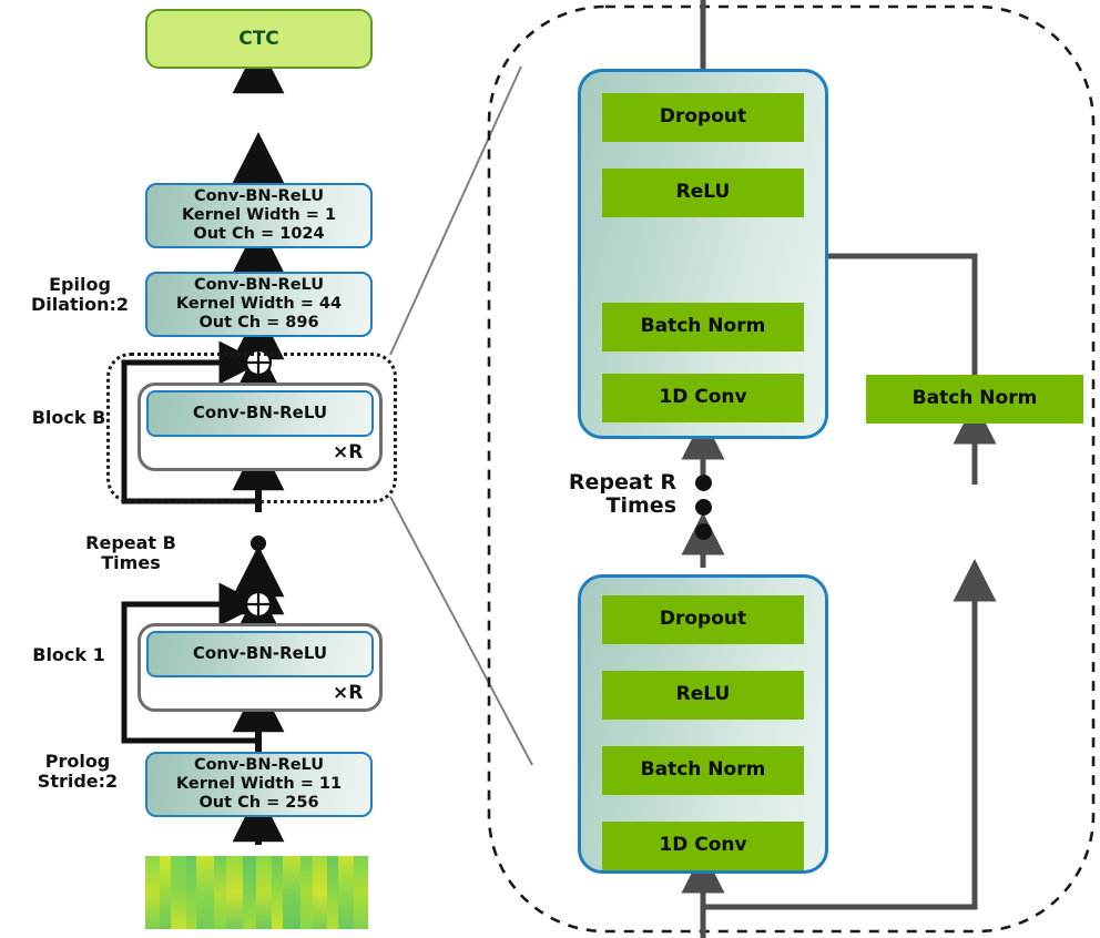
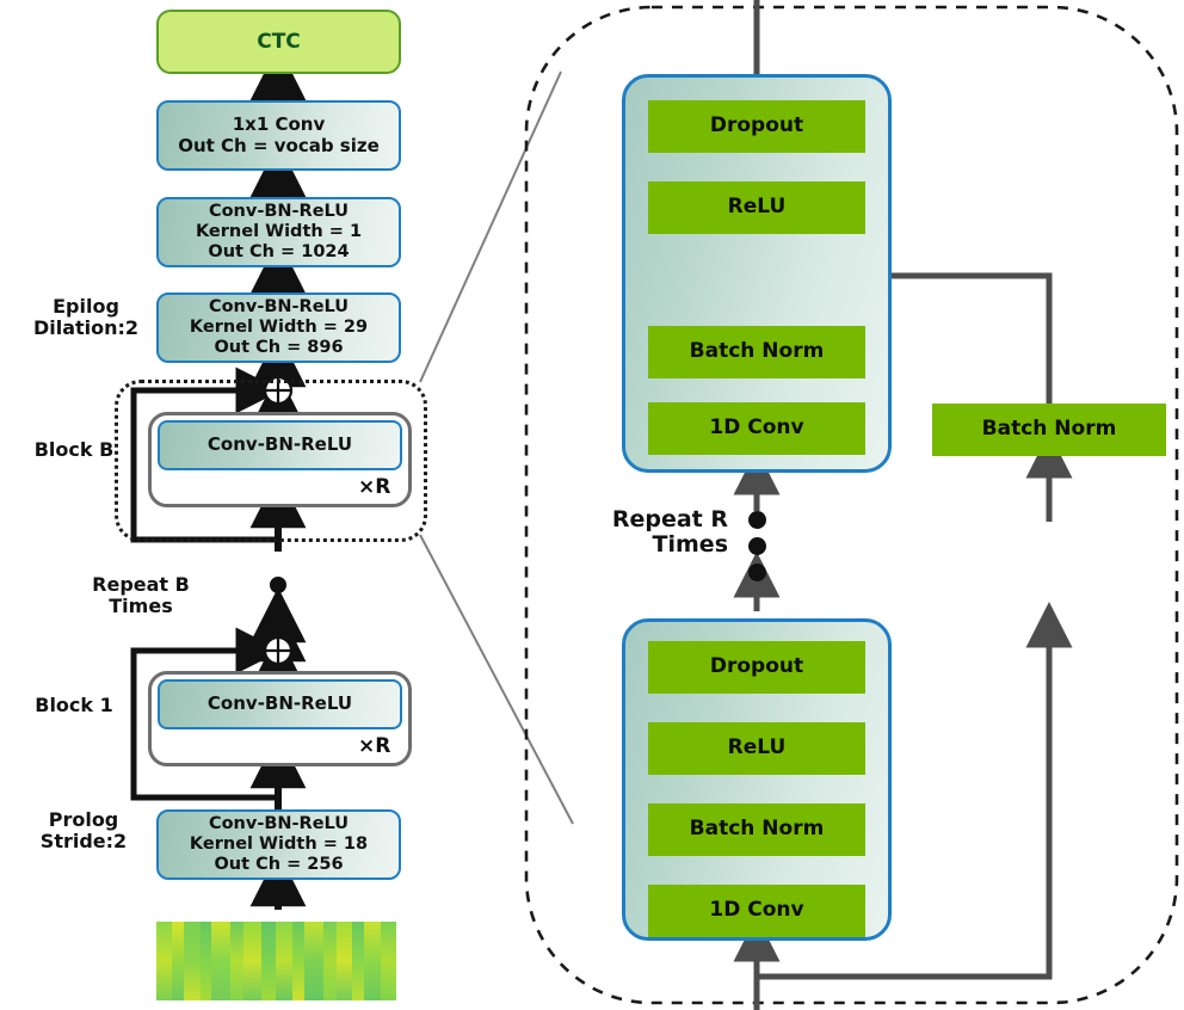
  CTC
+ 1x1 Conv
+ Out Ch = vocab size
  Conv-BN-ReLU
  Kernel Width = 1
  Out Ch = 1024
  Conv-BN-ReLU
- Kernel Width = 44
+ Kernel Width = 29
  Out Ch = 896
  Epilog
  Dilation:2
  Conv-BN-ReLU
  ×R
  Block B
  Repeat B
  Times
  Conv-BN-ReLU
  ×R
  Block 1
  Prolog
  Stride:2
  Conv-BN-ReLU
- Kernel Width = 11
+ Kernel Width = 18
  Out Ch = 256
  Dropout
  ReLU
  Batch Norm
  1D Conv
  Repeat R
  Times
  Dropout
  ReLU
  Batch Norm
  1D Conv
  Batch Norm
